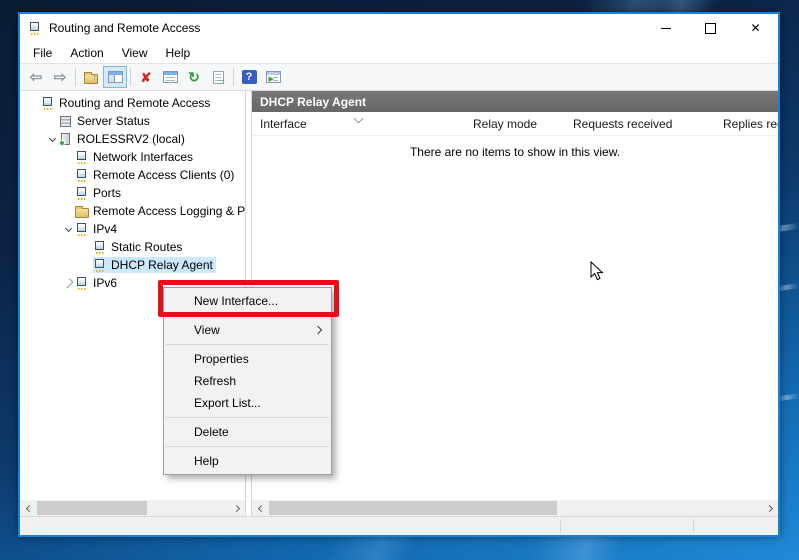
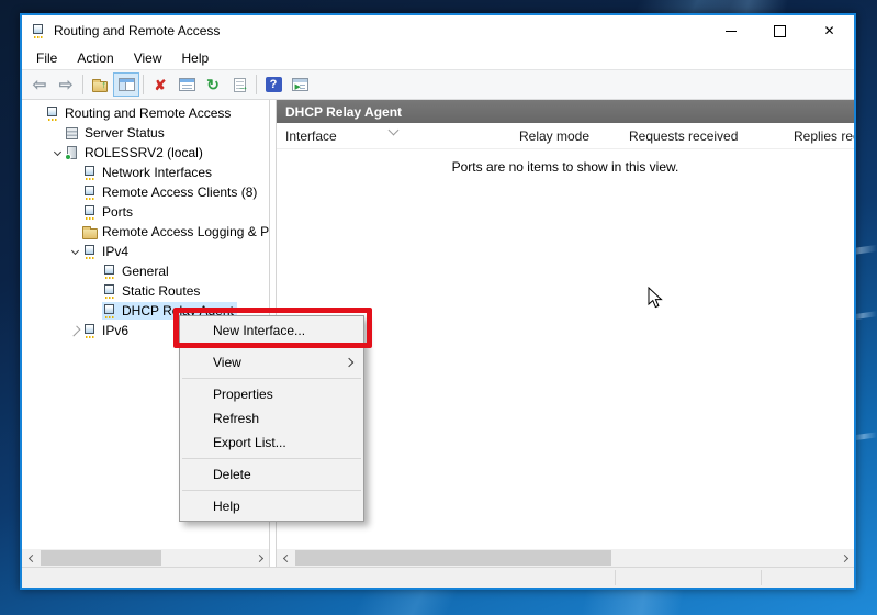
  Routing and Remote Access
  ✕
  File
  Action
  View
  Help
  ⇦
  ⇨
  ↑
  ✘
  ↻
  →
  ?
  Routing and Remote Access
  Server Status
  ROLESSRV2 (local)
  Network Interfaces
- Remote Access Clients (0)
+ Remote Access Clients (8)
  Ports
  Remote Access Logging & P
  IPv4
+ General
  Static Routes
  DHCP Relay Agent
  IPv6
  DHCP Relay Agent
  Interface
  Relay mode
  Requests received
  Replies re
- There are no items to show in this view.
+ Ports are no items to show in this view.
  New Interface...
  View
  Properties
  Refresh
  Export List...
  Delete
  Help
